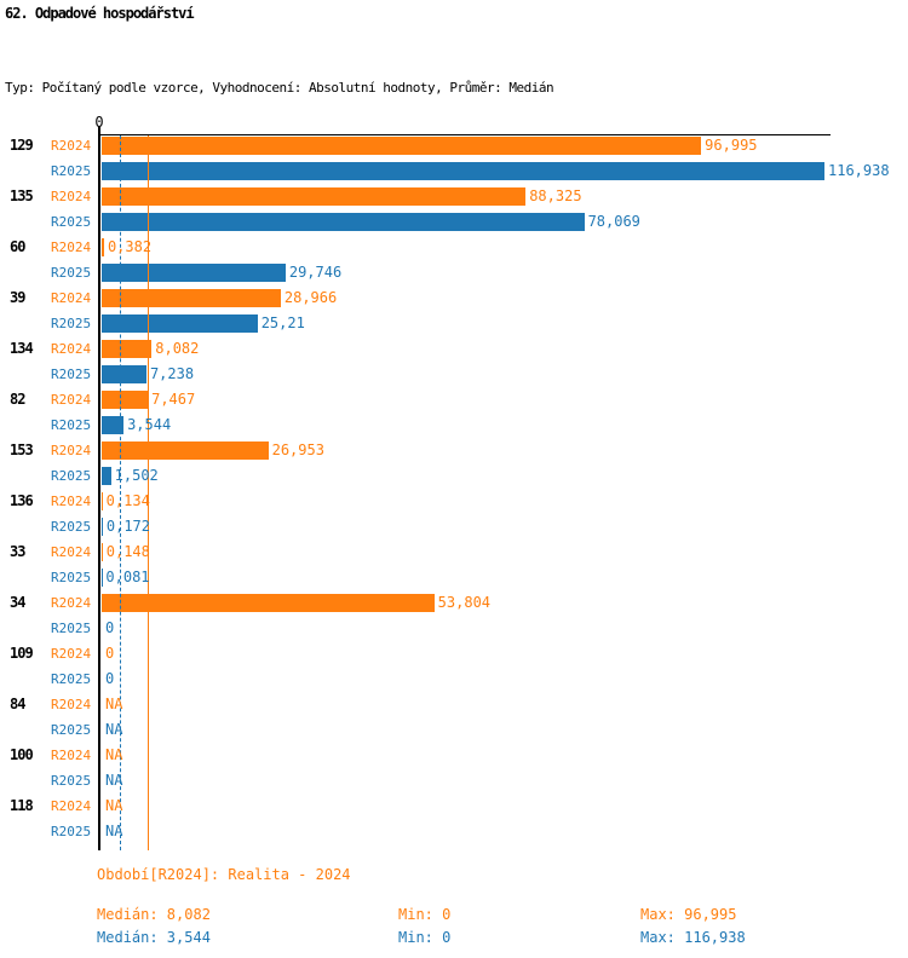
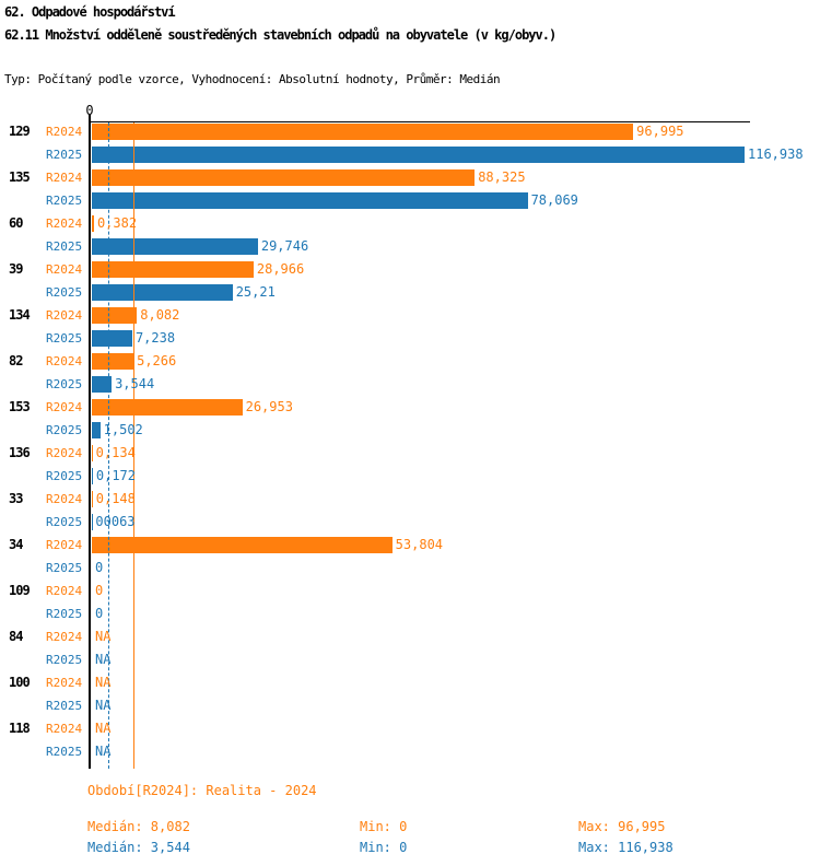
  62. Odpadové hospodářství
+ 62.11 Množství odděleně soustředěných stavebních odpadů na obyvatele (v kg/obyv.)
  Typ: Počítaný podle vzorce, Vyhodnocení: Absolutní hodnoty, Průměr: Medián
  0
  129
  R2024
  96,995
  R2025
  116,938
  135
  R2024
  88,325
  R2025
  78,069
  60
  R2024
  0,382
  R2025
  29,746
  39
  R2024
  28,966
  R2025
  25,21
  134
  R2024
  8,082
  R2025
  7,238
  82
  R2024
- 7,467
+ 5,266
  R2025
  3,544
  153
  R2024
  26,953
  R2025
  1,502
  136
  R2024
  0,134
  R2025
  0,172
  33
  R2024
  0,148
  R2025
- 0,081
+ 00063
  34
  R2024
  53,804
  R2025
  0
  109
  R2024
  0
  R2025
  0
  84
  R2024
  NA
  R2025
  NA
  100
  R2024
  NA
  R2025
  NA
  118
  R2024
  NA
  R2025
  NA
  Období[R2024]: Realita - 2024
  Medián: 8,082
  Min: 0
  Max: 96,995
  Medián: 3,544
  Min: 0
  Max: 116,938
